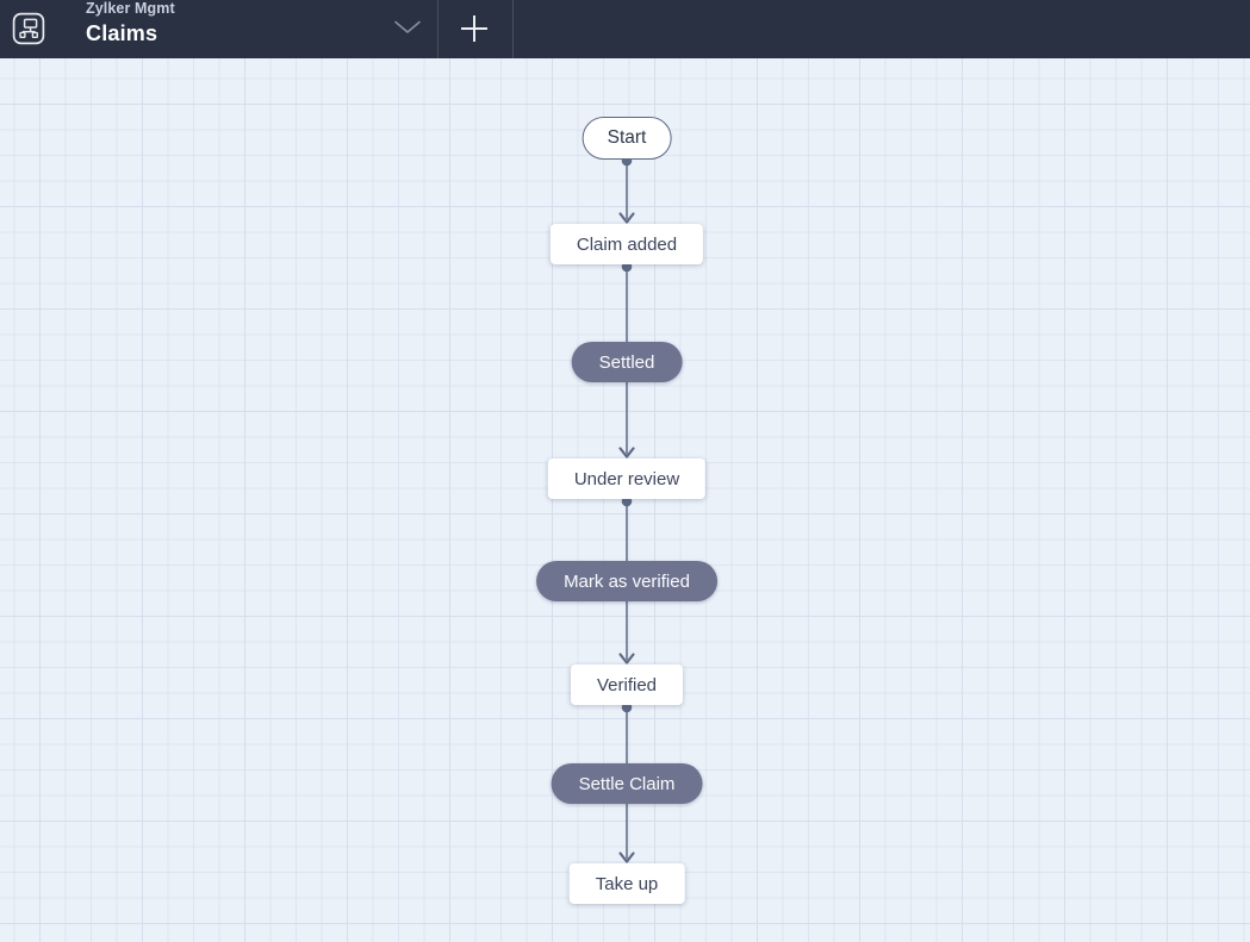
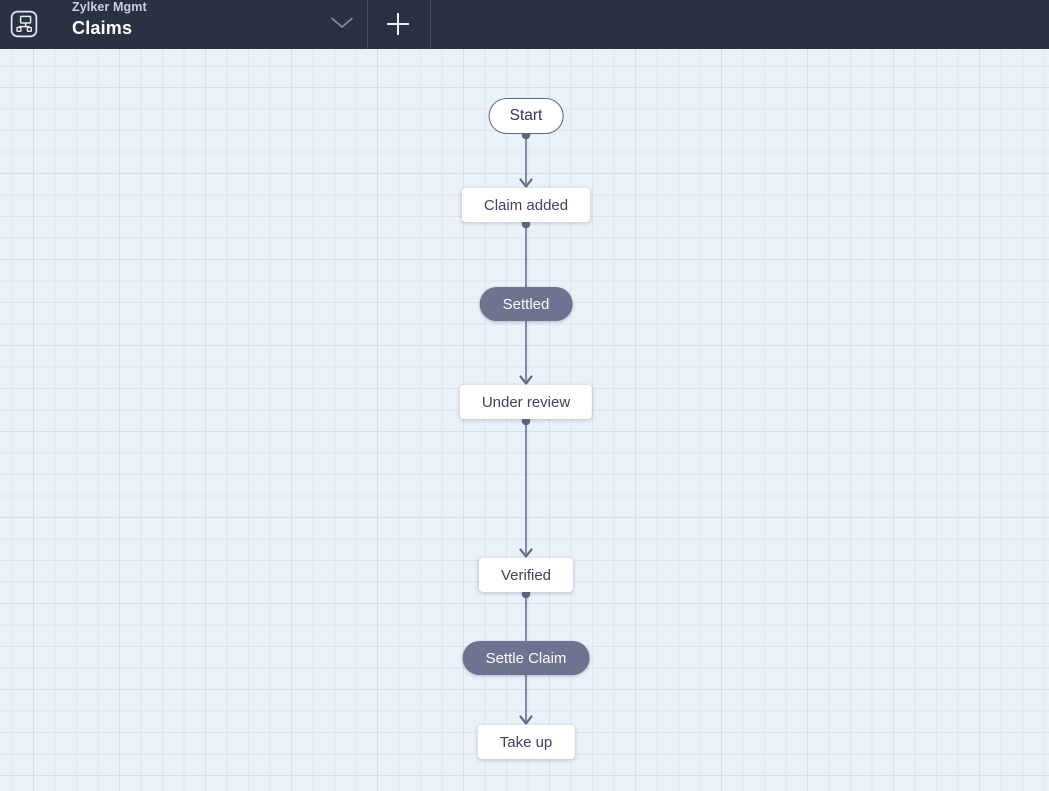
  Zylker Mgmt
  Claims
  Start
  Claim added
  Settled
  Under review
- Mark as verified
  Verified
  Settle Claim
  Take up
